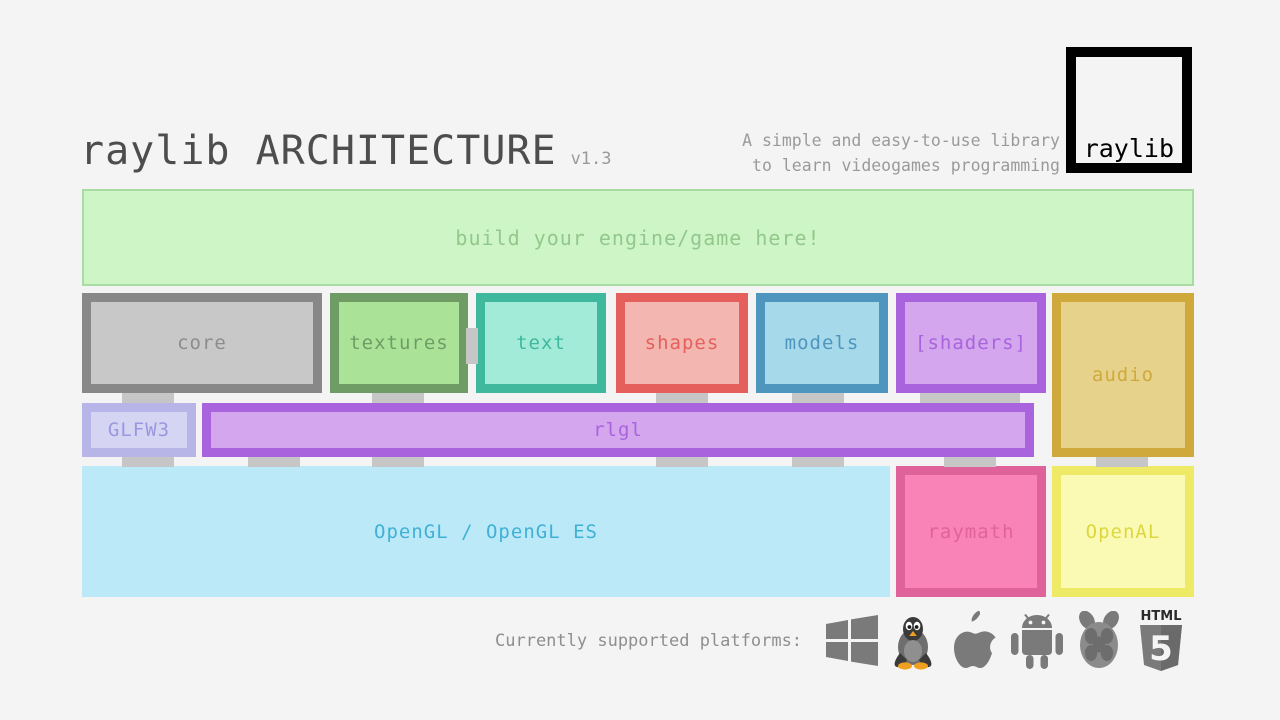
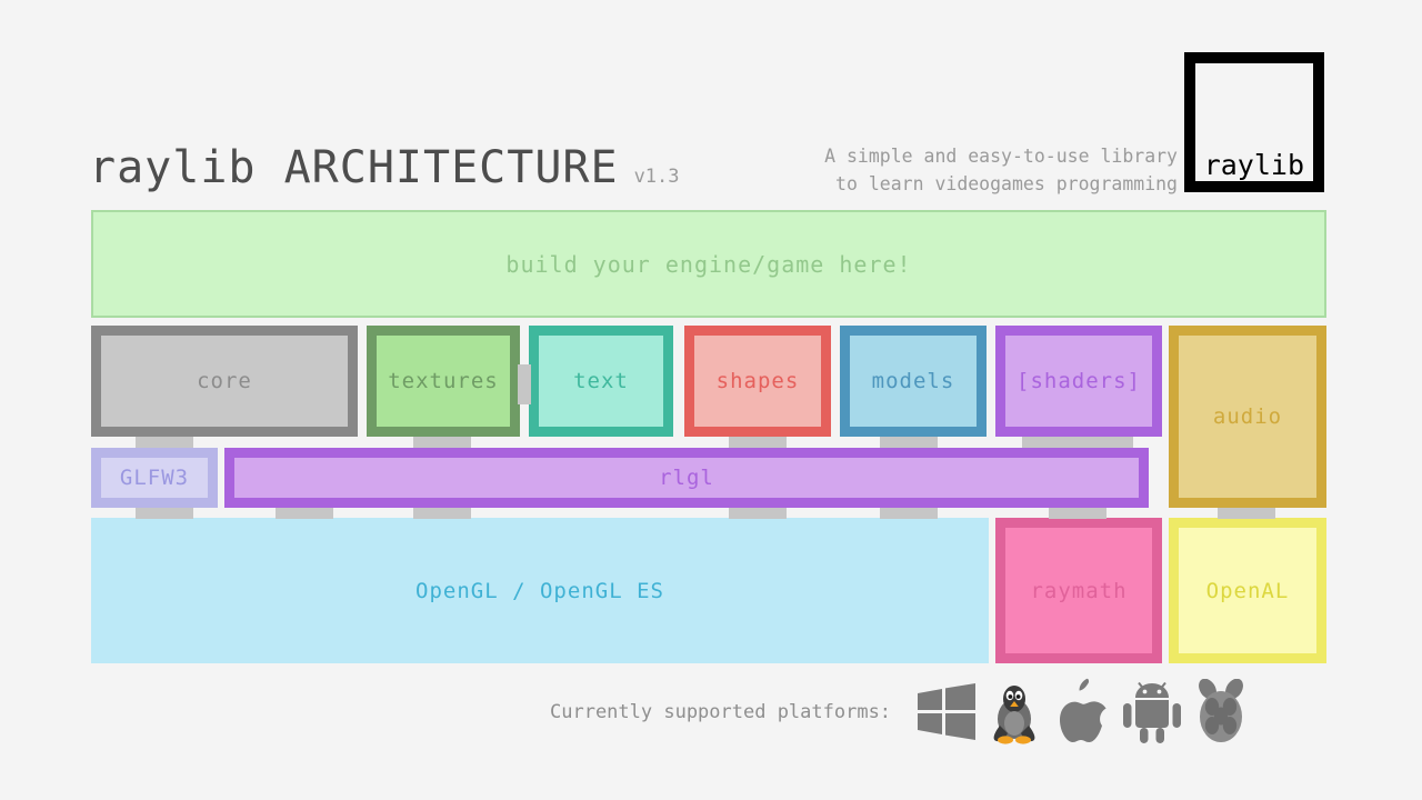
  raylib ARCHITECTURE
  v1.3
  A simple and easy-to-use library
  to learn videogames programming
  raylib
  build your engine/game here!
  core
  textures
  text
  shapes
  models
  [shaders]
  audio
  GLFW3
  rlgl
  OpenGL / OpenGL ES
  raymath
  OpenAL
  Currently supported platforms:
- HTML
- 5
